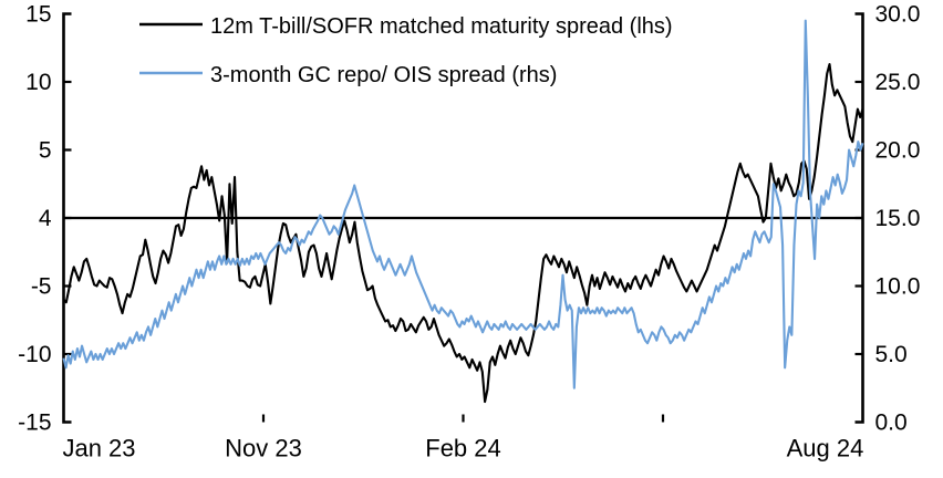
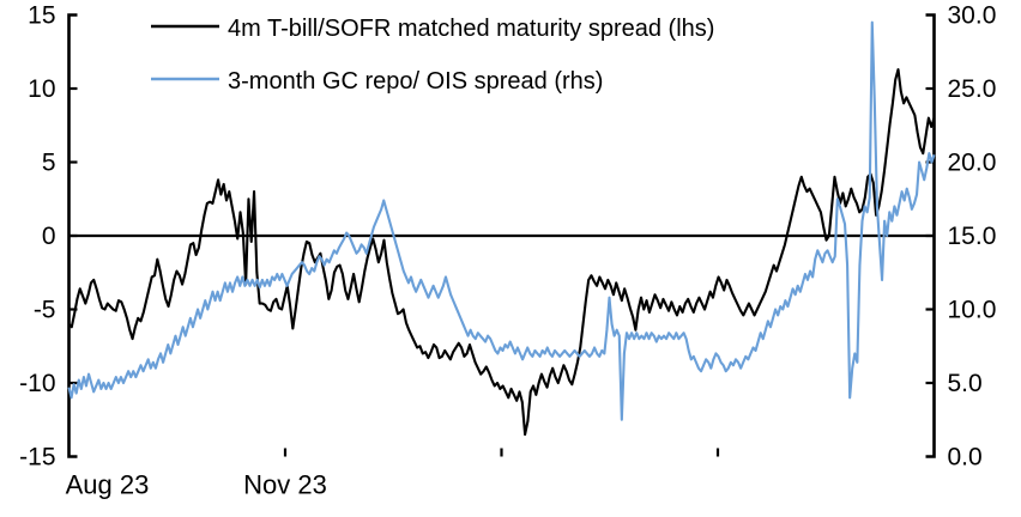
  15
  10
  5
- 4
+ 0
  -5
  -10
  -15
  30.0
  25.0
  20.0
  15.0
  10.0
  5.0
  0.0
- Jan 23
+ Aug 23
  Nov 23
- Feb 24
- Aug 24
- 12m T-bill/SOFR matched maturity spread (lhs)
+ 4m T-bill/SOFR matched maturity spread (lhs)
  3-month GC repo/ OIS spread (rhs)
